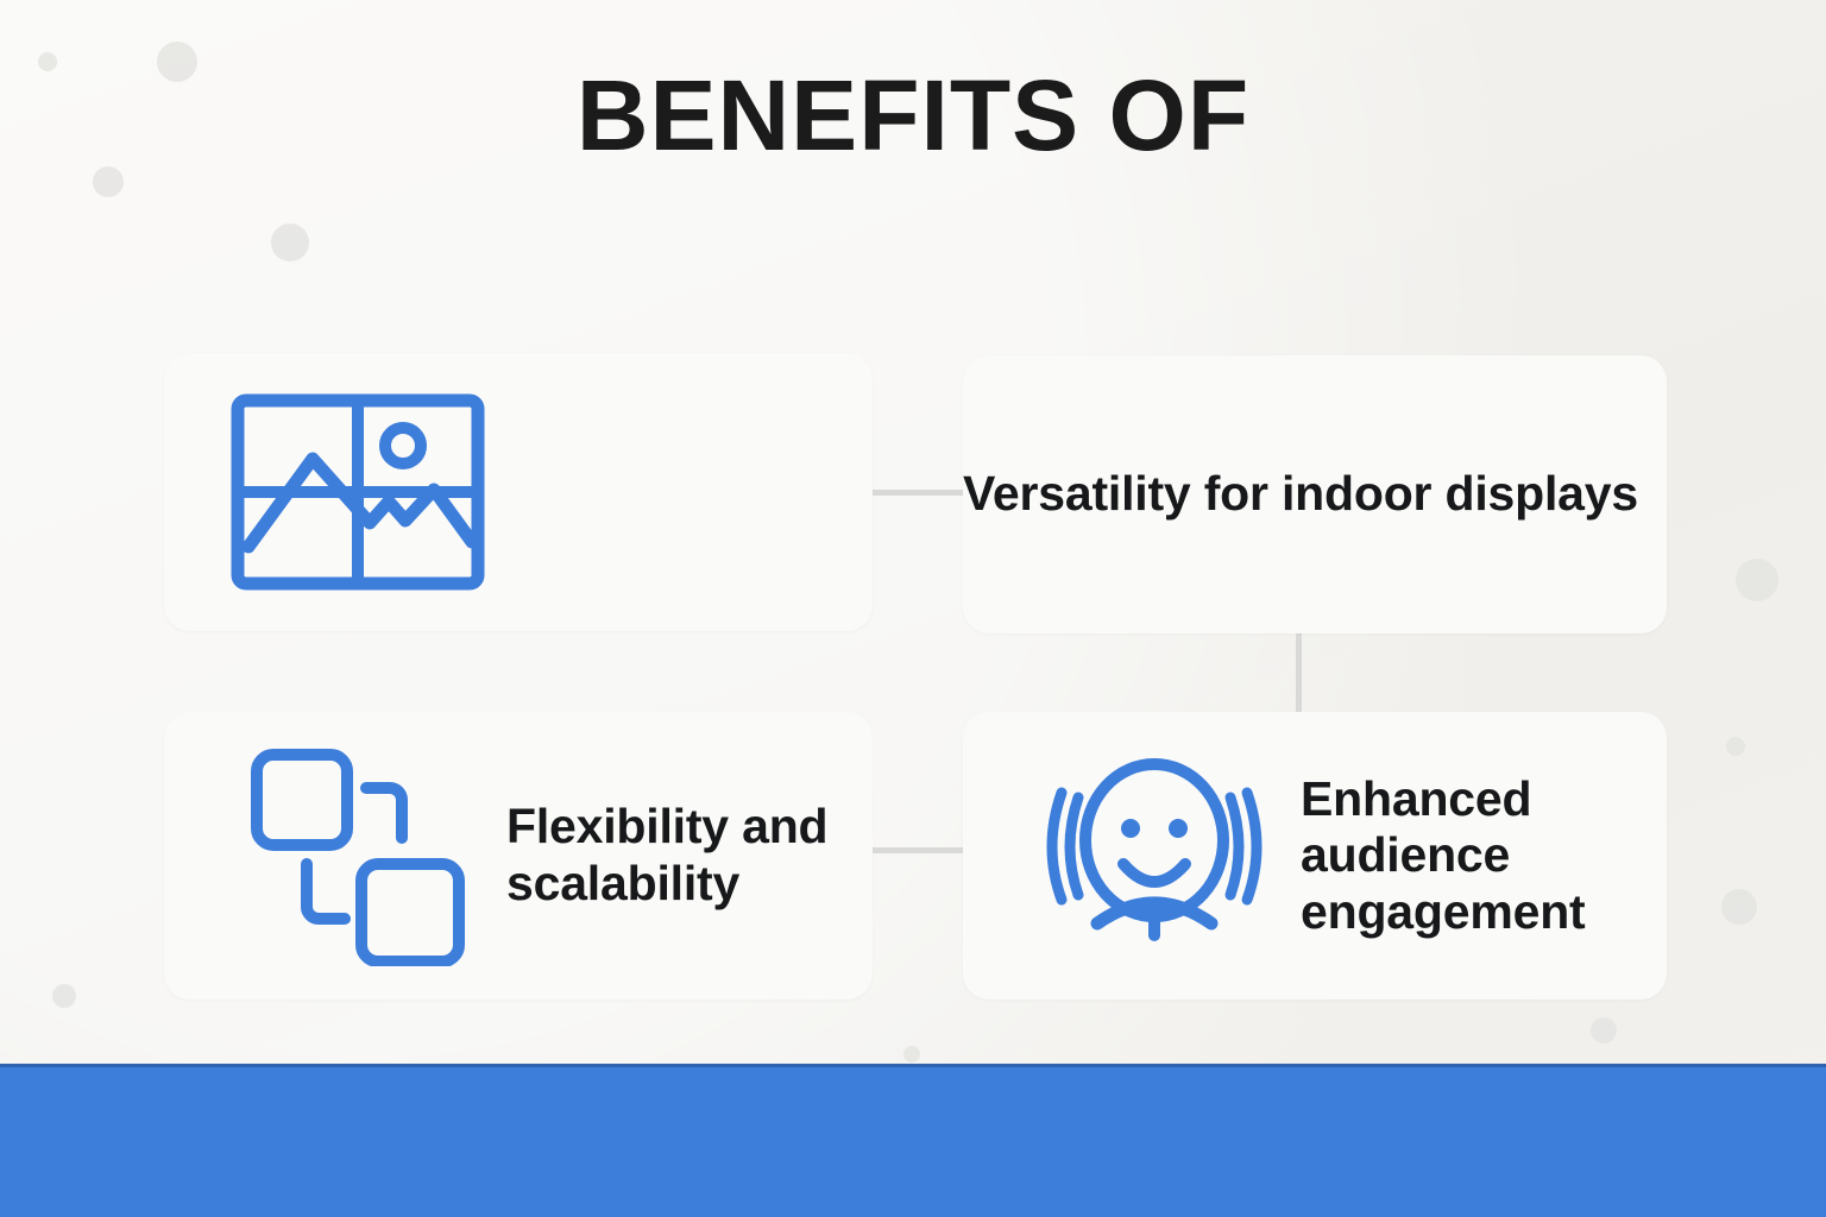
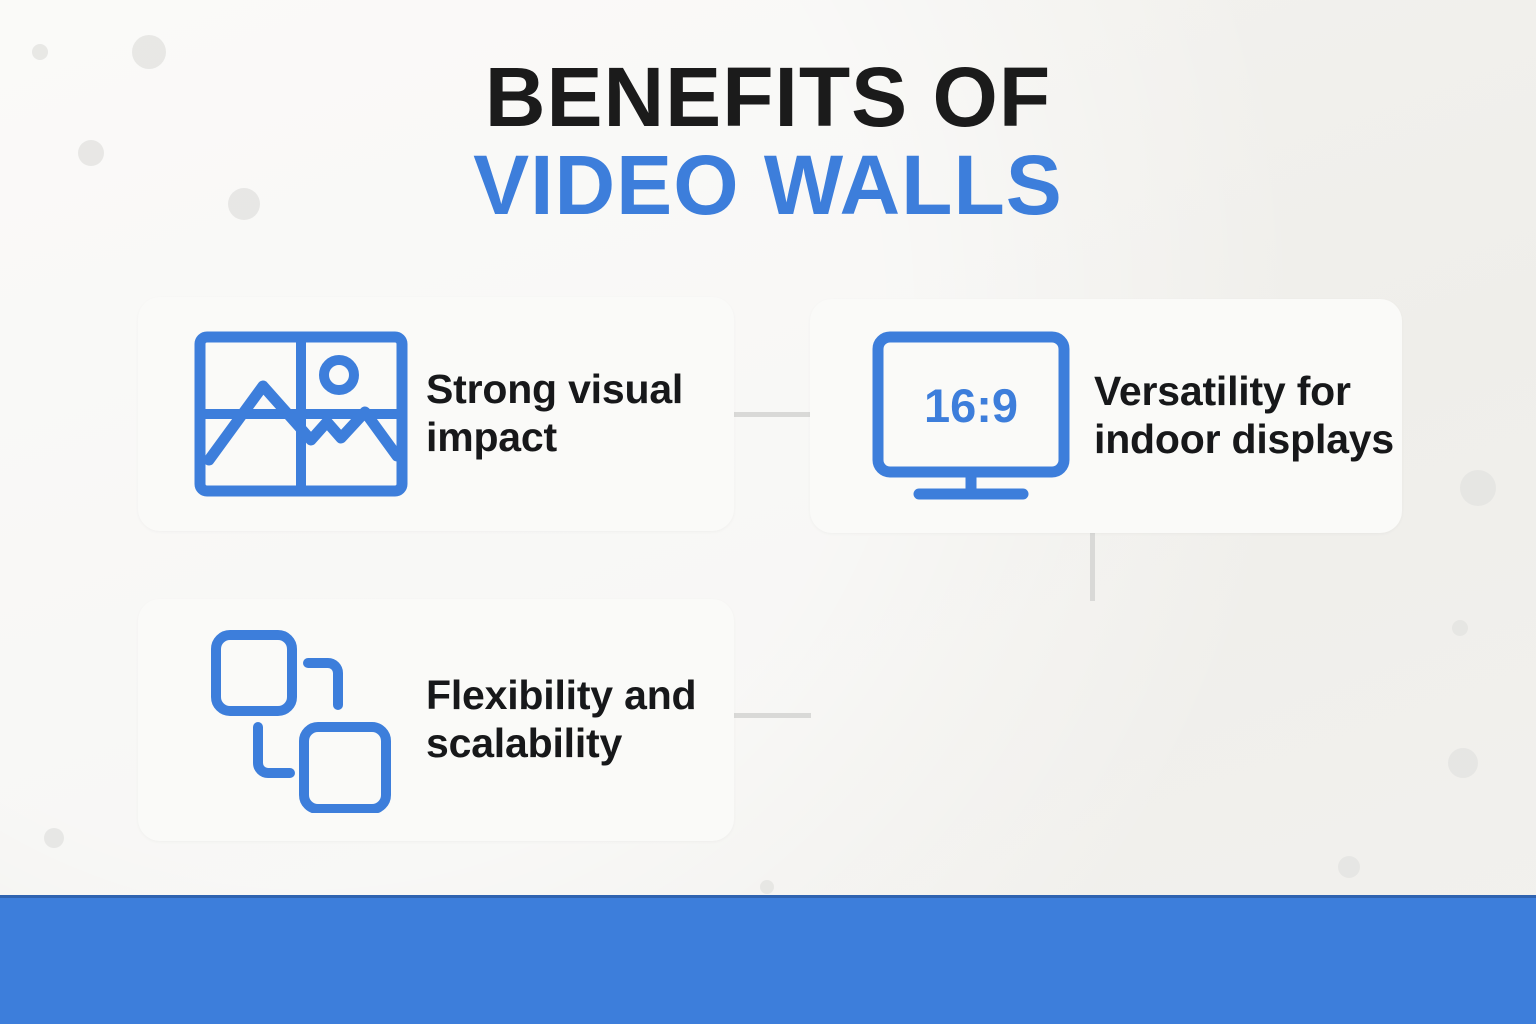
  BENEFITS OF
+ VIDEO WALLS
+ Strong visual impact
+ 16:9
  Versatility for indoor displays
  Flexibility and scalability
- Enhanced audience engagement
